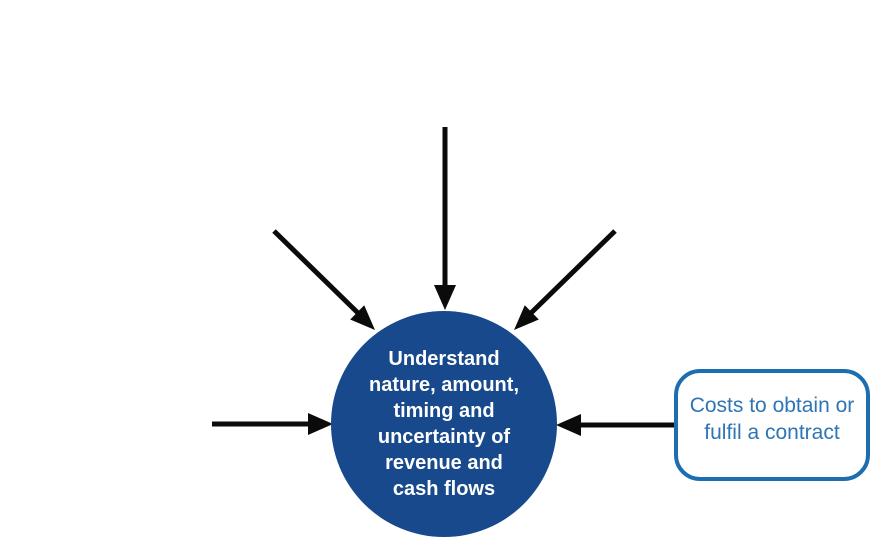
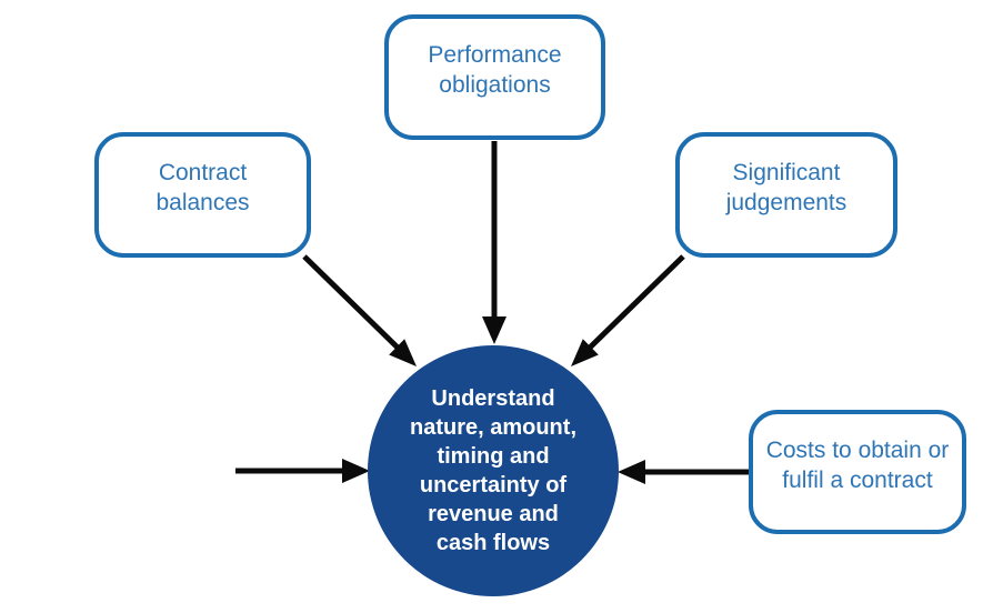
+ Performance
+ obligations
+ Contract
+ balances
+ Significant
+ judgements
  Costs to obtain or
  fulfil a contract
  Understand
  nature, amount,
  timing and
  uncertainty of
  revenue and
  cash flows
